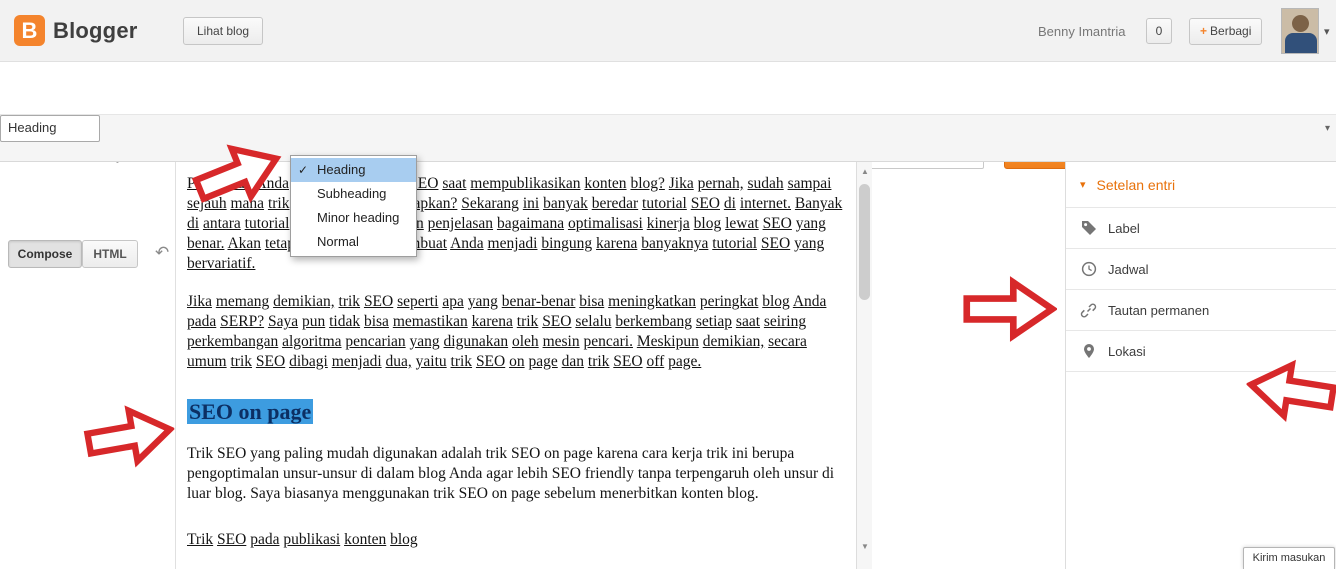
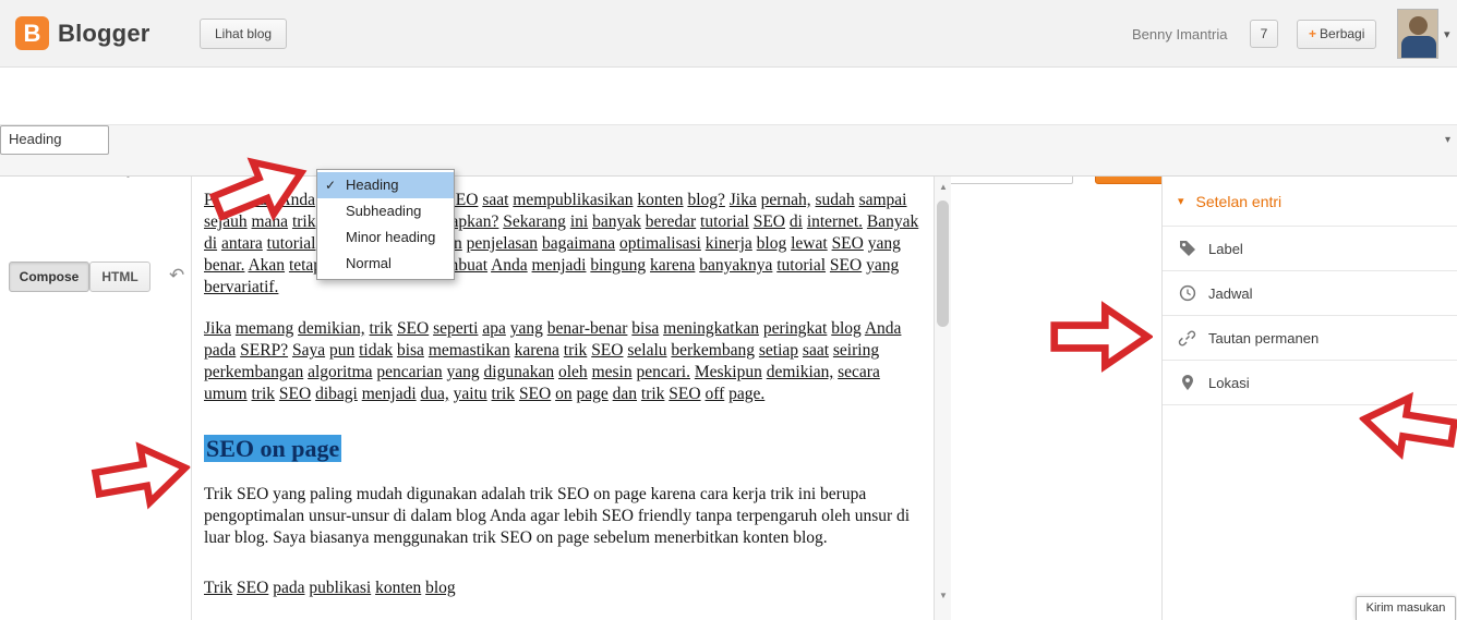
  B
  Blogger
  Lihat blog
  Benny Imantria
- 0
+ 7
  + Berbagi
  ▾
  Compose
  HTML
  ↶
  Heading
  ▾
  P nda EO saat mempublikasikan konten blog? Jika pernah, sudah sampai sejauh mana trik pkan? Sekarang ini banyak beredar tutorial SEO di internet. Banyak di antara tutorial n penjelasan bagaimana optimalisasi kinerja blog lewat SEO yang benar. Akan teta buat Anda menjadi bingung karena banyaknya tutorial SEO yang bervariatif.
  Jika memang demikian, trik SEO seperti apa yang benar-benar bisa meningkatkan peringkat blog Anda pada SERP? Saya pun tidak bisa memastikan karena trik SEO selalu berkembang setiap saat seiring perkembangan algoritma pencarian yang digunakan oleh mesin pencari. Meskipun demikian, secara umum trik SEO dibagi menjadi dua, yaitu trik SEO on page dan trik SEO off page.
  SEO on page
  Trik SEO yang paling mudah digunakan adalah trik SEO on page karena cara kerja trik ini berupa pengoptimalan unsur-unsur di dalam blog Anda agar lebih SEO friendly tanpa terpengaruh oleh unsur di luar blog. Saya biasanya menggunakan trik SEO on page sebelum menerbitkan konten blog.
  Trik SEO pada publikasi konten blog
  ▲
  ▼
  ✓
  Heading
  Subheading
  Minor heading
  Normal
  ▾
  Setelan entri
  Label
  Jadwal
  Tautan permanen
  Lokasi
  Kirim masukan
